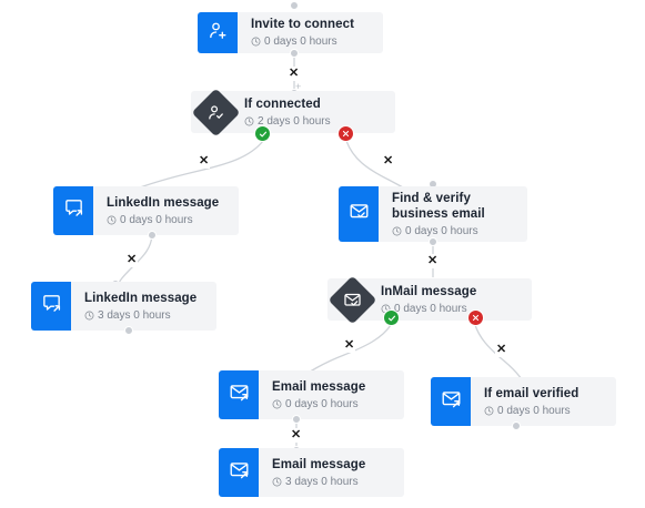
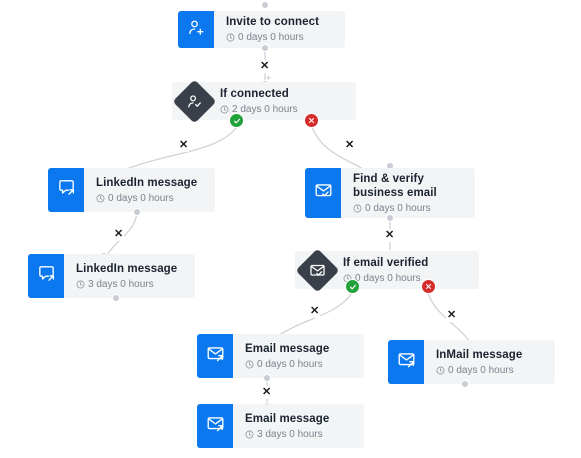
  Invite to connect
  0 days 0 hours
  ✕
  +
  If connected
  2 days 0 hours
  ✕
  ✕
  LinkedIn message
  0 days 0 hours
  Find & verify business email
  0 days 0 hours
  ✕
  LinkedIn message
  3 days 0 hours
  ✕
- InMail message
+ If email verified
  0 days 0 hours
  ✕
  ✕
  Email message
  0 days 0 hours
- If email verified
+ InMail message
  0 days 0 hours
  ✕
  Email message
  3 days 0 hours
